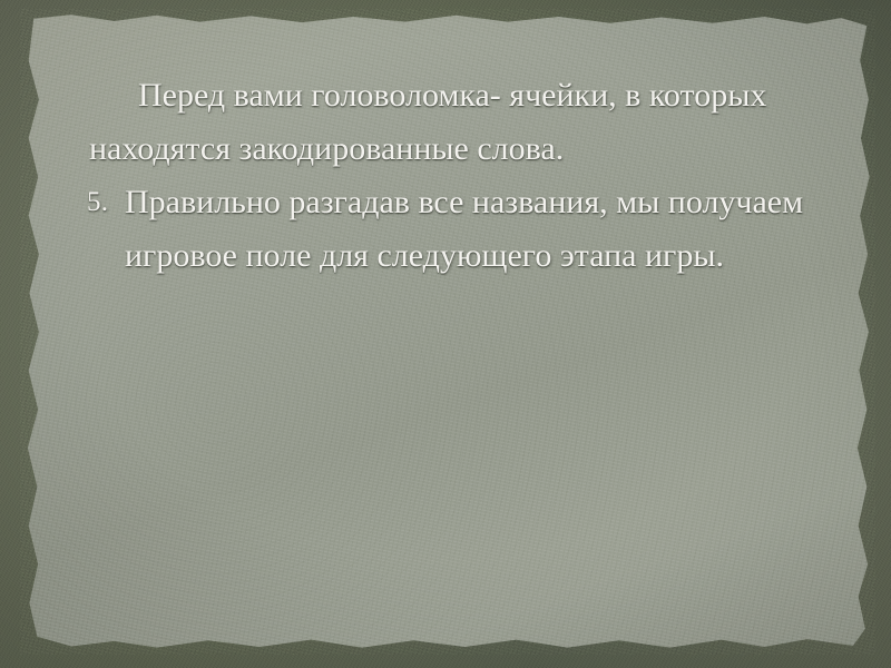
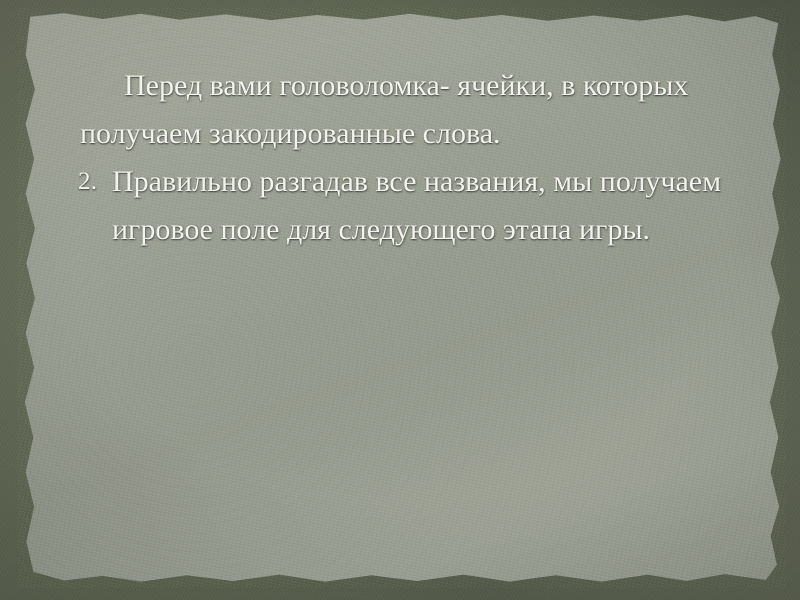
- Перед вами головоломка- ячейки, в которых находятся закодированные слова.
+ Перед вами головоломка- ячейки, в которых получаем закодированные слова.
- 5.
+ 2.
  Правильно разгадав все названия, мы получаем игровое поле для следующего этапа игры.
